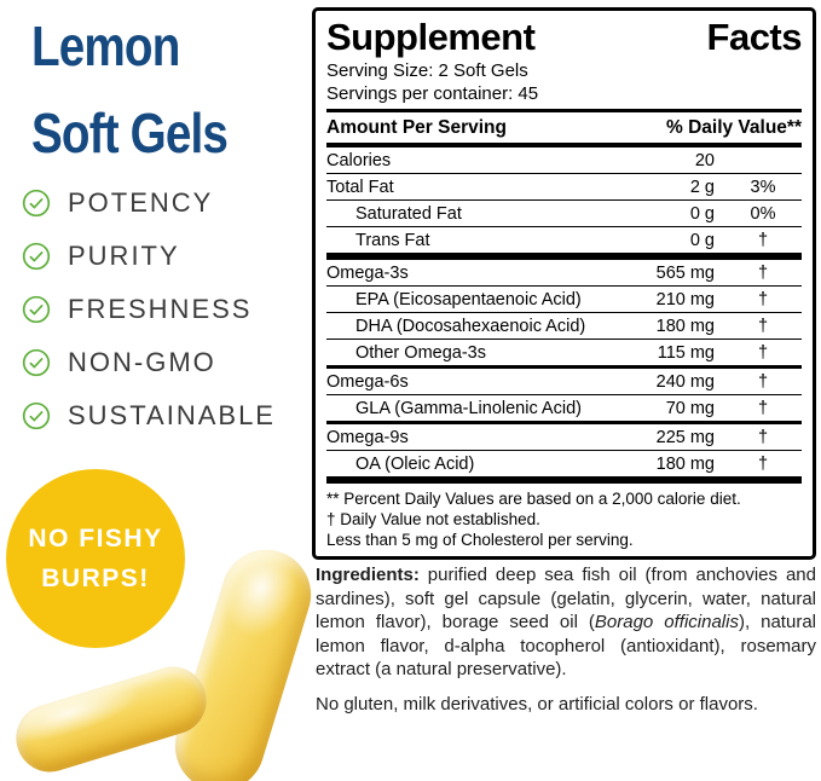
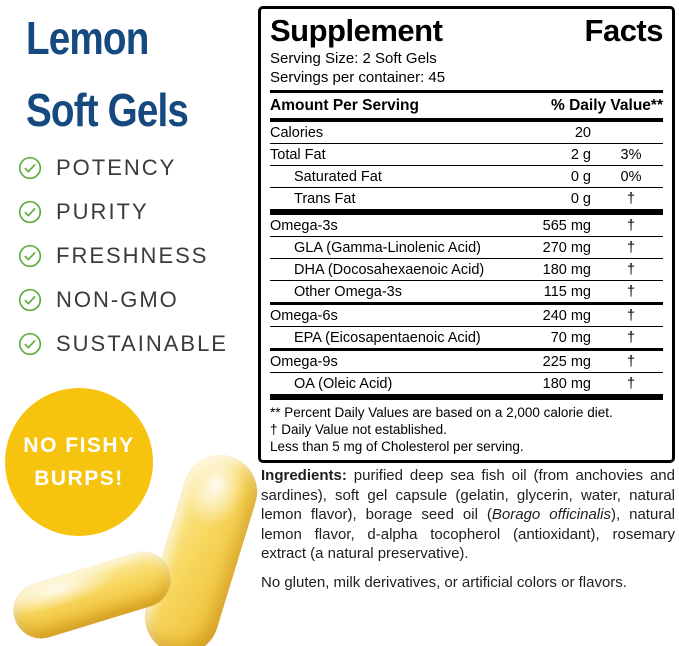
  Lemon
  Soft Gels
  POTENCY
  PURITY
  FRESHNESS
  NON-GMO
  SUSTAINABLE
  NO FISHY
  BURPS!
  Supplement
  Facts
  Serving Size: 2 Soft Gels
  Servings per container: 45
  Amount Per Serving
  % Daily Value**
  Calories
  20
  Total Fat
  2 g
  3%
  Saturated Fat
  0 g
  0%
  Trans Fat
  0 g
  †
  Omega-3s
  565 mg
  †
- EPA (Eicosapentaenoic Acid)
+ GLA (Gamma-Linolenic Acid)
- 210 mg
+ 270 mg
  †
  DHA (Docosahexaenoic Acid)
  180 mg
  †
  Other Omega-3s
  115 mg
  †
  Omega-6s
  240 mg
  †
- GLA (Gamma-Linolenic Acid)
+ EPA (Eicosapentaenoic Acid)
  70 mg
  †
  Omega-9s
  225 mg
  †
  OA (Oleic Acid)
  180 mg
  †
  ** Percent Daily Values are based on a 2,000 calorie diet.
  † Daily Value not established.
  Less than 5 mg of Cholesterol per serving.
  Ingredients: purified deep sea fish oil (from anchovies and sardines), soft gel capsule (gelatin, glycerin, water, natural lemon flavor), borage seed oil (Borago officinalis), natural lemon flavor, d-alpha tocopherol (antioxidant), rosemary extract (a natural preservative).
  No gluten, milk derivatives, or artificial colors or flavors.
